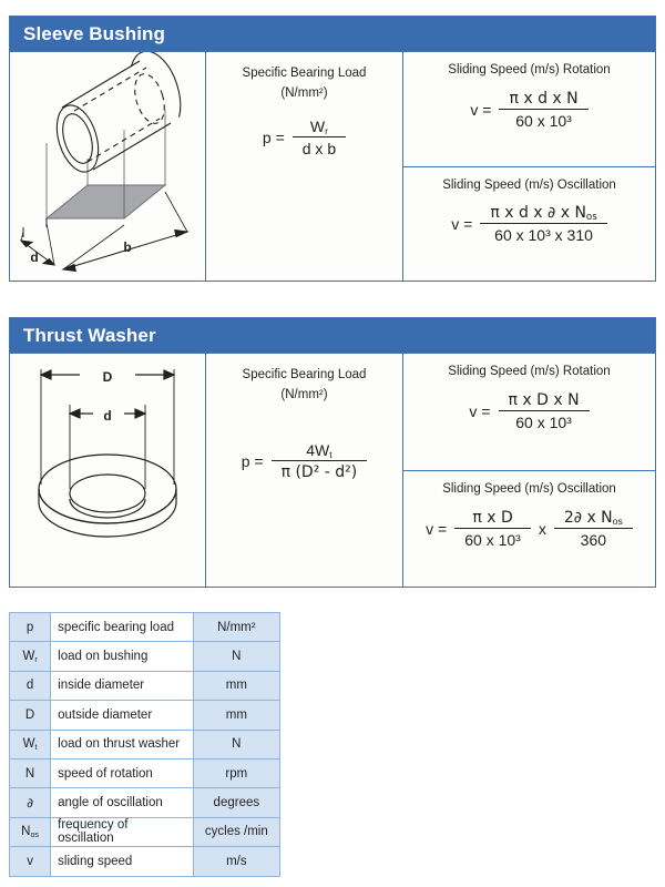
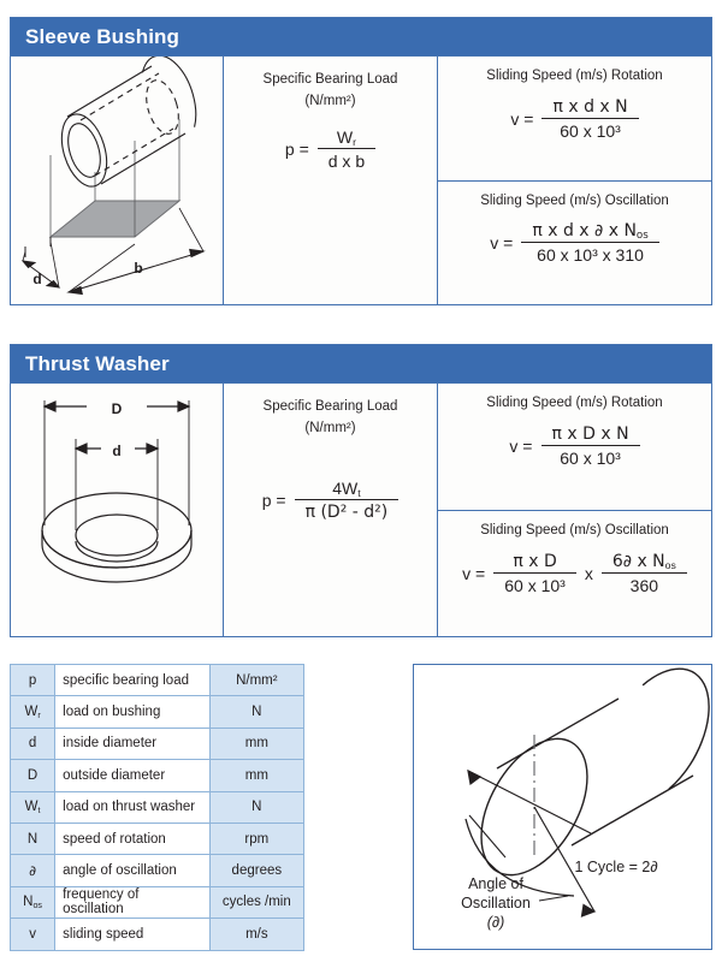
  Sleeve Bushing
  d
  b
  Specific Bearing Load
  (N/mm²)
  p =
  Wr
  d x b
  Sliding Speed (m/s) Rotation
  v =
  π x d x N
  60 x 10³
  Sliding Speed (m/s) Oscillation
  v =
  π x d x ∂ x Nos
  60 x 10³ x 310
  Thrust Washer
  D
  d
  Specific Bearing Load
  (N/mm²)
  p =
  4Wt
  π (D² - d²)
  Sliding Speed (m/s) Rotation
  v =
  π x D x N
  60 x 10³
  Sliding Speed (m/s) Oscillation
  v =
  π x D
  60 x 10³
  x
- 2∂ x Nos
+ 6∂ x Nos
  360
  p	specific bearing load	N/mm²
  Wr	load on bushing	N
  d	inside diameter	mm
  D	outside diameter	mm
  Wt	load on thrust washer	N
  N	speed of rotation	rpm
  ∂	angle of oscillation	degrees
  Nos	frequency of oscillation	cycles /min
  v	sliding speed	m/s
+ Angle of
+ Oscillation
+ (∂)
+ 1 Cycle = 2∂
